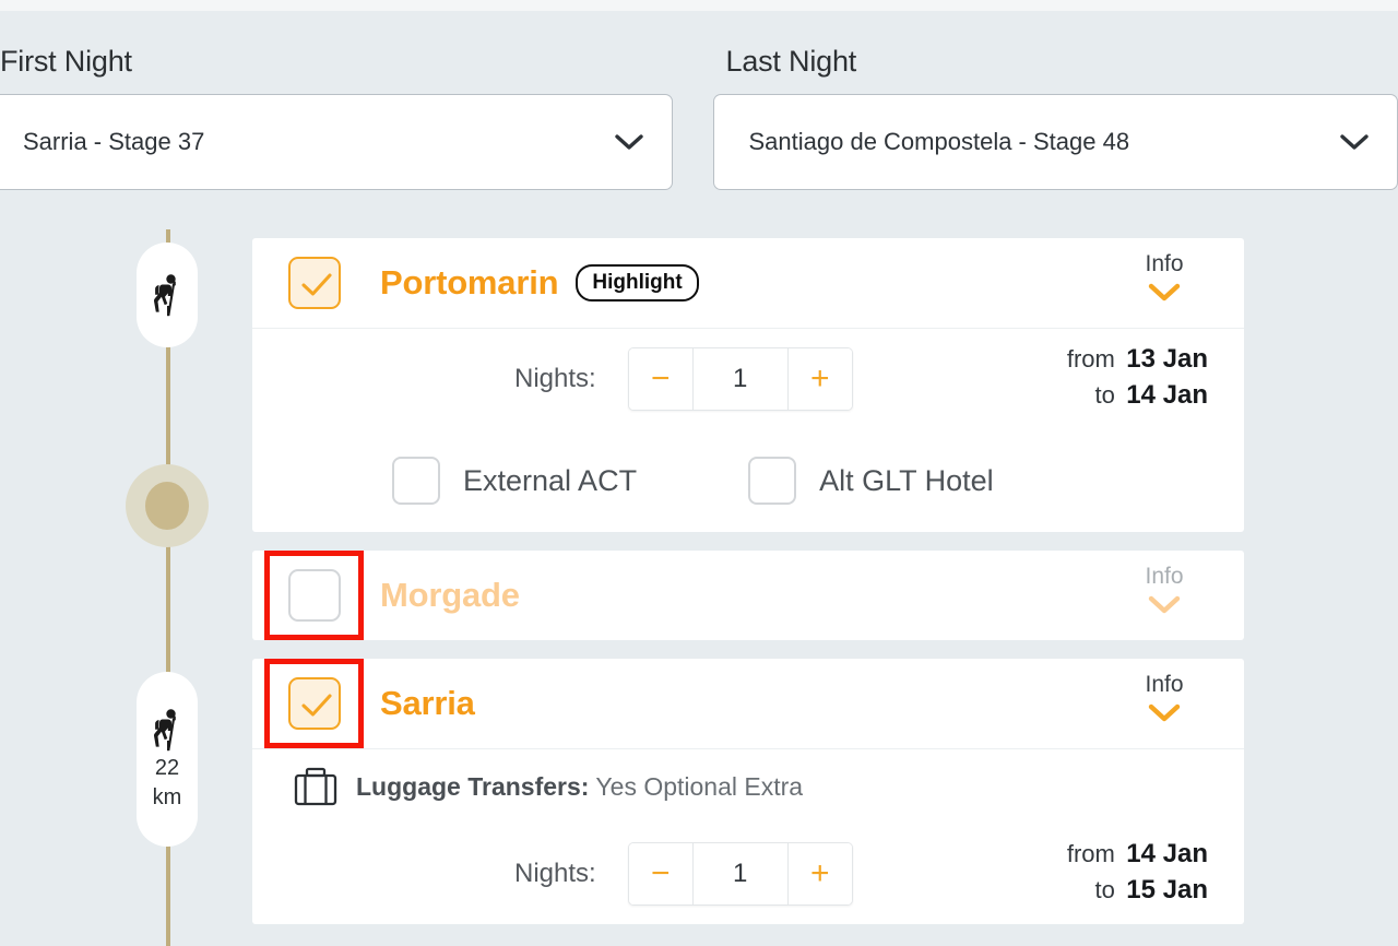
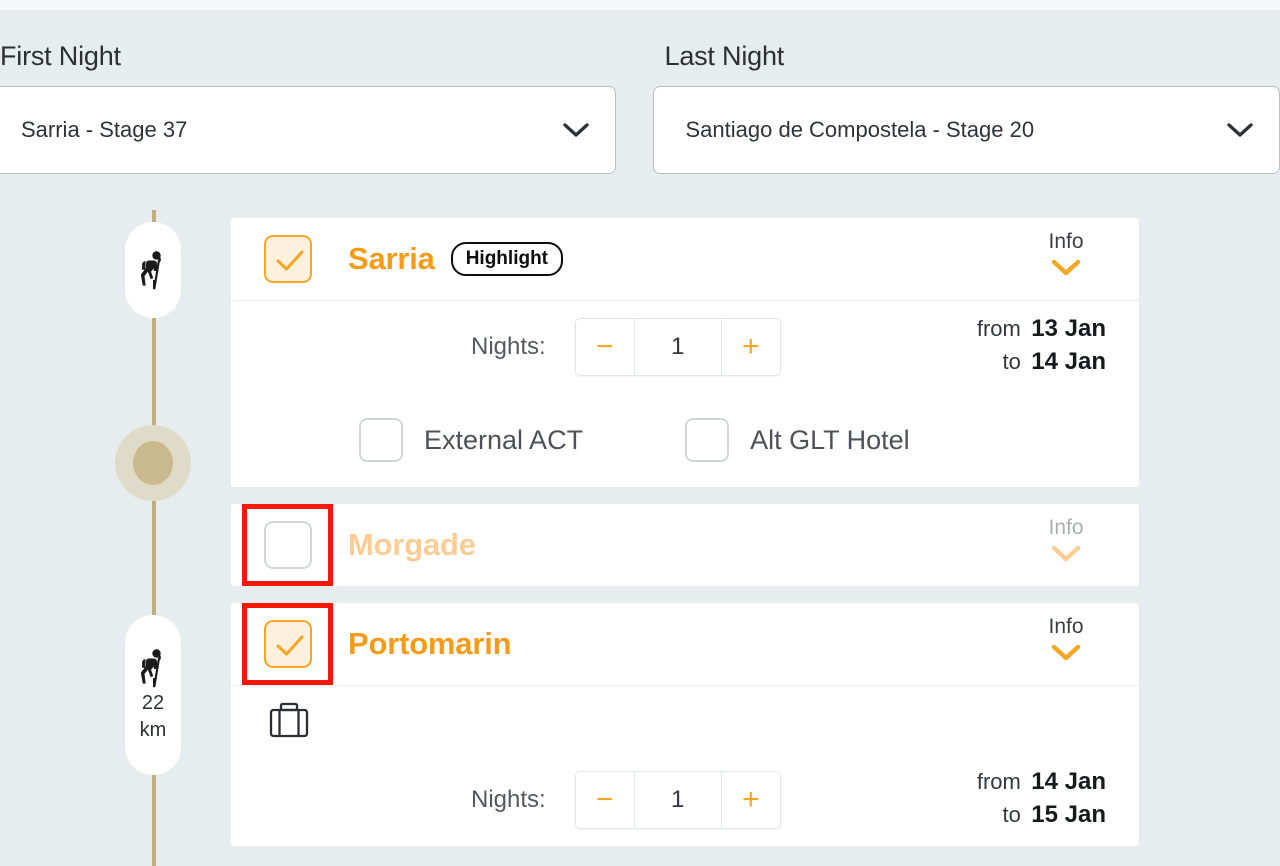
  First Night
  Sarria - Stage 37
  Last Night
- Santiago de Compostela - Stage 48
+ Santiago de Compostela - Stage 20
  22
  km
- Portomarin
+ Sarria
  Highlight
  Info
  Nights:
  −
  1
  +
  from 13 Jan
  to 14 Jan
  External ACT
  Alt GLT Hotel
  Morgade
  Info
- Sarria
+ Portomarin
  Info
- Luggage Transfers: Yes Optional Extra
  Nights:
  −
  1
  +
  from 14 Jan
  to 15 Jan
